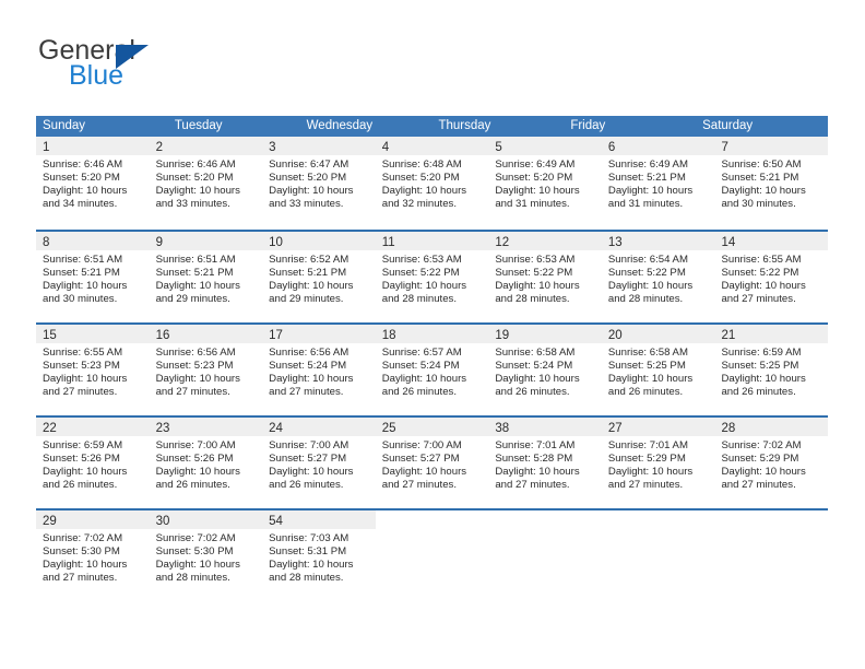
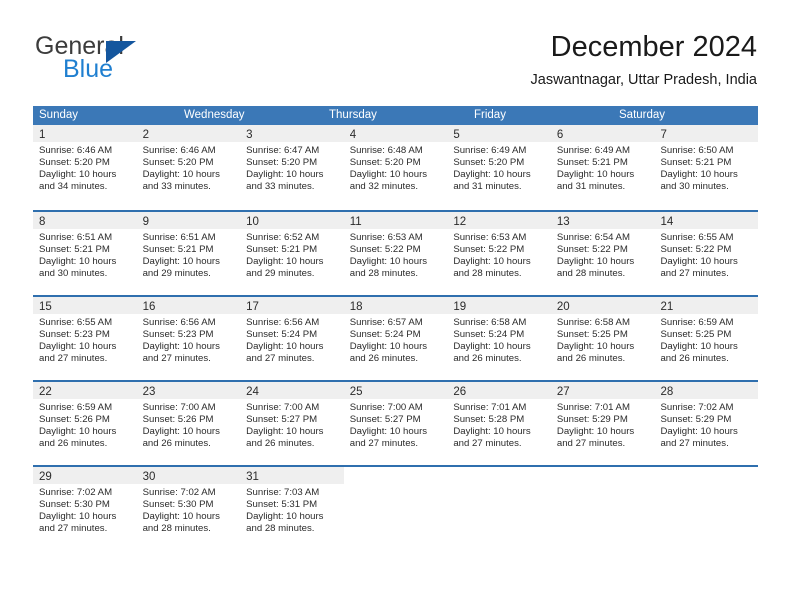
  General
  Blue
+ December 2024
+ Jaswantnagar, Uttar Pradesh, India
  Sunday
- Tuesday
  Wednesday
  Thursday
  Friday
  Saturday
  1
  Sunrise: 6:46 AM
  Sunset: 5:20 PM
  Daylight: 10 hours
  and 34 minutes.
  2
  Sunrise: 6:46 AM
  Sunset: 5:20 PM
  Daylight: 10 hours
  and 33 minutes.
  3
  Sunrise: 6:47 AM
  Sunset: 5:20 PM
  Daylight: 10 hours
  and 33 minutes.
  4
  Sunrise: 6:48 AM
  Sunset: 5:20 PM
  Daylight: 10 hours
  and 32 minutes.
  5
  Sunrise: 6:49 AM
  Sunset: 5:20 PM
  Daylight: 10 hours
  and 31 minutes.
  6
  Sunrise: 6:49 AM
  Sunset: 5:21 PM
  Daylight: 10 hours
  and 31 minutes.
  7
  Sunrise: 6:50 AM
  Sunset: 5:21 PM
  Daylight: 10 hours
  and 30 minutes.
  8
  Sunrise: 6:51 AM
  Sunset: 5:21 PM
  Daylight: 10 hours
  and 30 minutes.
  9
  Sunrise: 6:51 AM
  Sunset: 5:21 PM
  Daylight: 10 hours
  and 29 minutes.
  10
  Sunrise: 6:52 AM
  Sunset: 5:21 PM
  Daylight: 10 hours
  and 29 minutes.
  11
  Sunrise: 6:53 AM
  Sunset: 5:22 PM
  Daylight: 10 hours
  and 28 minutes.
  12
  Sunrise: 6:53 AM
  Sunset: 5:22 PM
  Daylight: 10 hours
  and 28 minutes.
  13
  Sunrise: 6:54 AM
  Sunset: 5:22 PM
  Daylight: 10 hours
  and 28 minutes.
  14
  Sunrise: 6:55 AM
  Sunset: 5:22 PM
  Daylight: 10 hours
  and 27 minutes.
  15
  Sunrise: 6:55 AM
  Sunset: 5:23 PM
  Daylight: 10 hours
  and 27 minutes.
  16
  Sunrise: 6:56 AM
  Sunset: 5:23 PM
  Daylight: 10 hours
  and 27 minutes.
  17
  Sunrise: 6:56 AM
  Sunset: 5:24 PM
  Daylight: 10 hours
  and 27 minutes.
  18
  Sunrise: 6:57 AM
  Sunset: 5:24 PM
  Daylight: 10 hours
  and 26 minutes.
  19
  Sunrise: 6:58 AM
  Sunset: 5:24 PM
  Daylight: 10 hours
  and 26 minutes.
  20
  Sunrise: 6:58 AM
  Sunset: 5:25 PM
  Daylight: 10 hours
  and 26 minutes.
  21
  Sunrise: 6:59 AM
  Sunset: 5:25 PM
  Daylight: 10 hours
  and 26 minutes.
  22
  Sunrise: 6:59 AM
  Sunset: 5:26 PM
  Daylight: 10 hours
  and 26 minutes.
  23
  Sunrise: 7:00 AM
  Sunset: 5:26 PM
  Daylight: 10 hours
  and 26 minutes.
  24
  Sunrise: 7:00 AM
  Sunset: 5:27 PM
  Daylight: 10 hours
  and 26 minutes.
  25
  Sunrise: 7:00 AM
  Sunset: 5:27 PM
  Daylight: 10 hours
  and 27 minutes.
- 38
+ 26
  Sunrise: 7:01 AM
  Sunset: 5:28 PM
  Daylight: 10 hours
  and 27 minutes.
  27
  Sunrise: 7:01 AM
  Sunset: 5:29 PM
  Daylight: 10 hours
  and 27 minutes.
  28
  Sunrise: 7:02 AM
  Sunset: 5:29 PM
  Daylight: 10 hours
  and 27 minutes.
  29
  Sunrise: 7:02 AM
  Sunset: 5:30 PM
  Daylight: 10 hours
  and 27 minutes.
  30
  Sunrise: 7:02 AM
  Sunset: 5:30 PM
  Daylight: 10 hours
  and 28 minutes.
- 54
+ 31
  Sunrise: 7:03 AM
  Sunset: 5:31 PM
  Daylight: 10 hours
  and 28 minutes.
